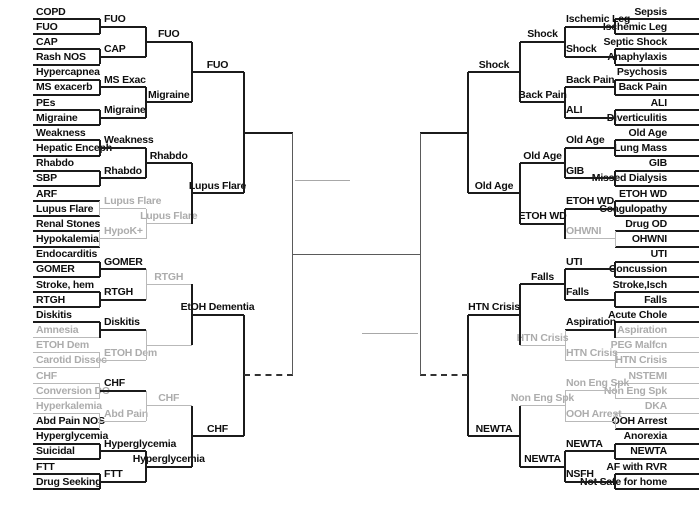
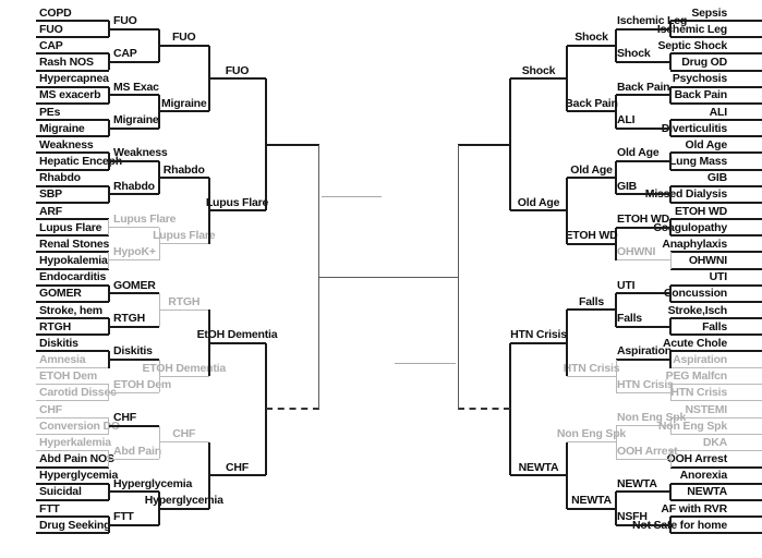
  COPD
  FUO
  CAP
  Rash NOS
  Hypercapnea
  MS exacerb
  PEs
  Migraine
  Weakness
  Hepatic Enceph
  Rhabdo
  SBP
  ARF
  Lupus Flare
  Renal Stones
  Hypokalemia
  Endocarditis
  GOMER
  Stroke, hem
  RTGH
  Diskitis
  Amnesia
  ETOH Dem
  Carotid Dissec
  CHF
  Conversion DO
  Hyperkalemia
  Abd Pain NOS
  Hyperglycemia
  Suicidal
  FTT
  Drug Seeking
  FUO
  CAP
  MS Exac
  Migraine
  Weakness
  Rhabdo
  Lupus Flare
  HypoK+
  GOMER
  RTGH
  Diskitis
  ETOH Dem
  CHF
  Abd Pain
  Hyperglycemia
  FTT
  FUO
  Migraine
  Rhabdo
  Lupus Flare
  RTGH
+ ETOH Dementia
  CHF
  Hyperglycemia
  FUO
  Lupus Flare
  EtOH Dementia
  CHF
  Sepsis
  Ischemic Leg
  Septic Shock
- Anaphylaxis
+ Drug OD
  Psychosis
  Back Pain
  ALI
  Diverticulitis
  Old Age
  Lung Mass
  GIB
  Missed Dialysis
  ETOH WD
  Coagulopathy
- Drug OD
+ Anaphylaxis
  OHWNI
  UTI
  Concussion
  Stroke,Isch
  Falls
  Acute Chole
  Aspiration
  PEG Malfcn
  HTN Crisis
  NSTEMI
  Non Eng Spk
  DKA
  OOH Arrest
  Anorexia
  NEWTA
  AF with RVR
  Not Safe for home
  Ischemic Leg
  Shock
  Back Pain
  ALI
  Old Age
  GIB
  ETOH WD
  OHWNI
  UTI
  Falls
  Aspiration
  HTN Crisis
  Non Eng Spk
  OOH Arrest
  NEWTA
  NSFH
  Shock
  Back Pain
  Old Age
  ETOH WD
  Falls
  HTN Crisis
  Non Eng Spk
  NEWTA
  Shock
  Old Age
  HTN Crisis
  NEWTA
